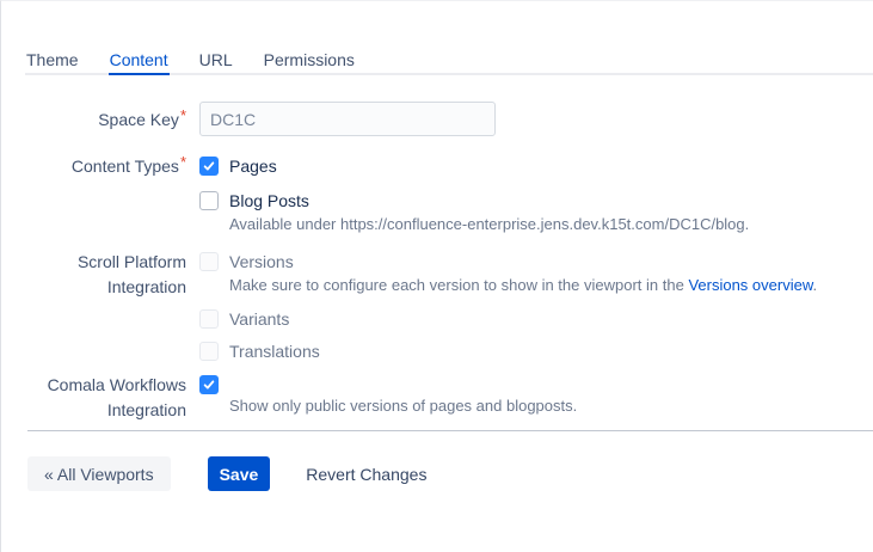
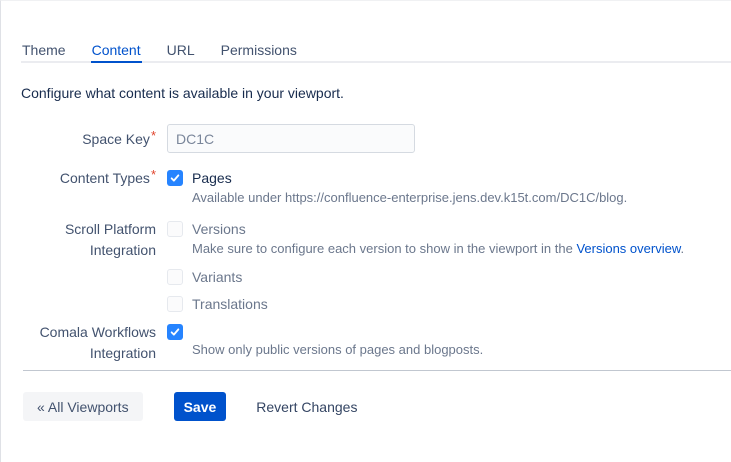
  Theme
  Content
  URL
  Permissions
+ Configure what content is available in your viewport.
  Space Key*
  DC1C
  Content Types*
  Pages
- Blog Posts
  Available under https://confluence-enterprise.jens.dev.k15t.com/DC1C/blog.
  Scroll Platform Integration
  Versions
  Make sure to configure each version to show in the viewport in the Versions overview.
  Variants
  Translations
  Comala Workflows Integration
  Show only public versions of pages and blogposts.
  « All Viewports
  Save
  Revert Changes
